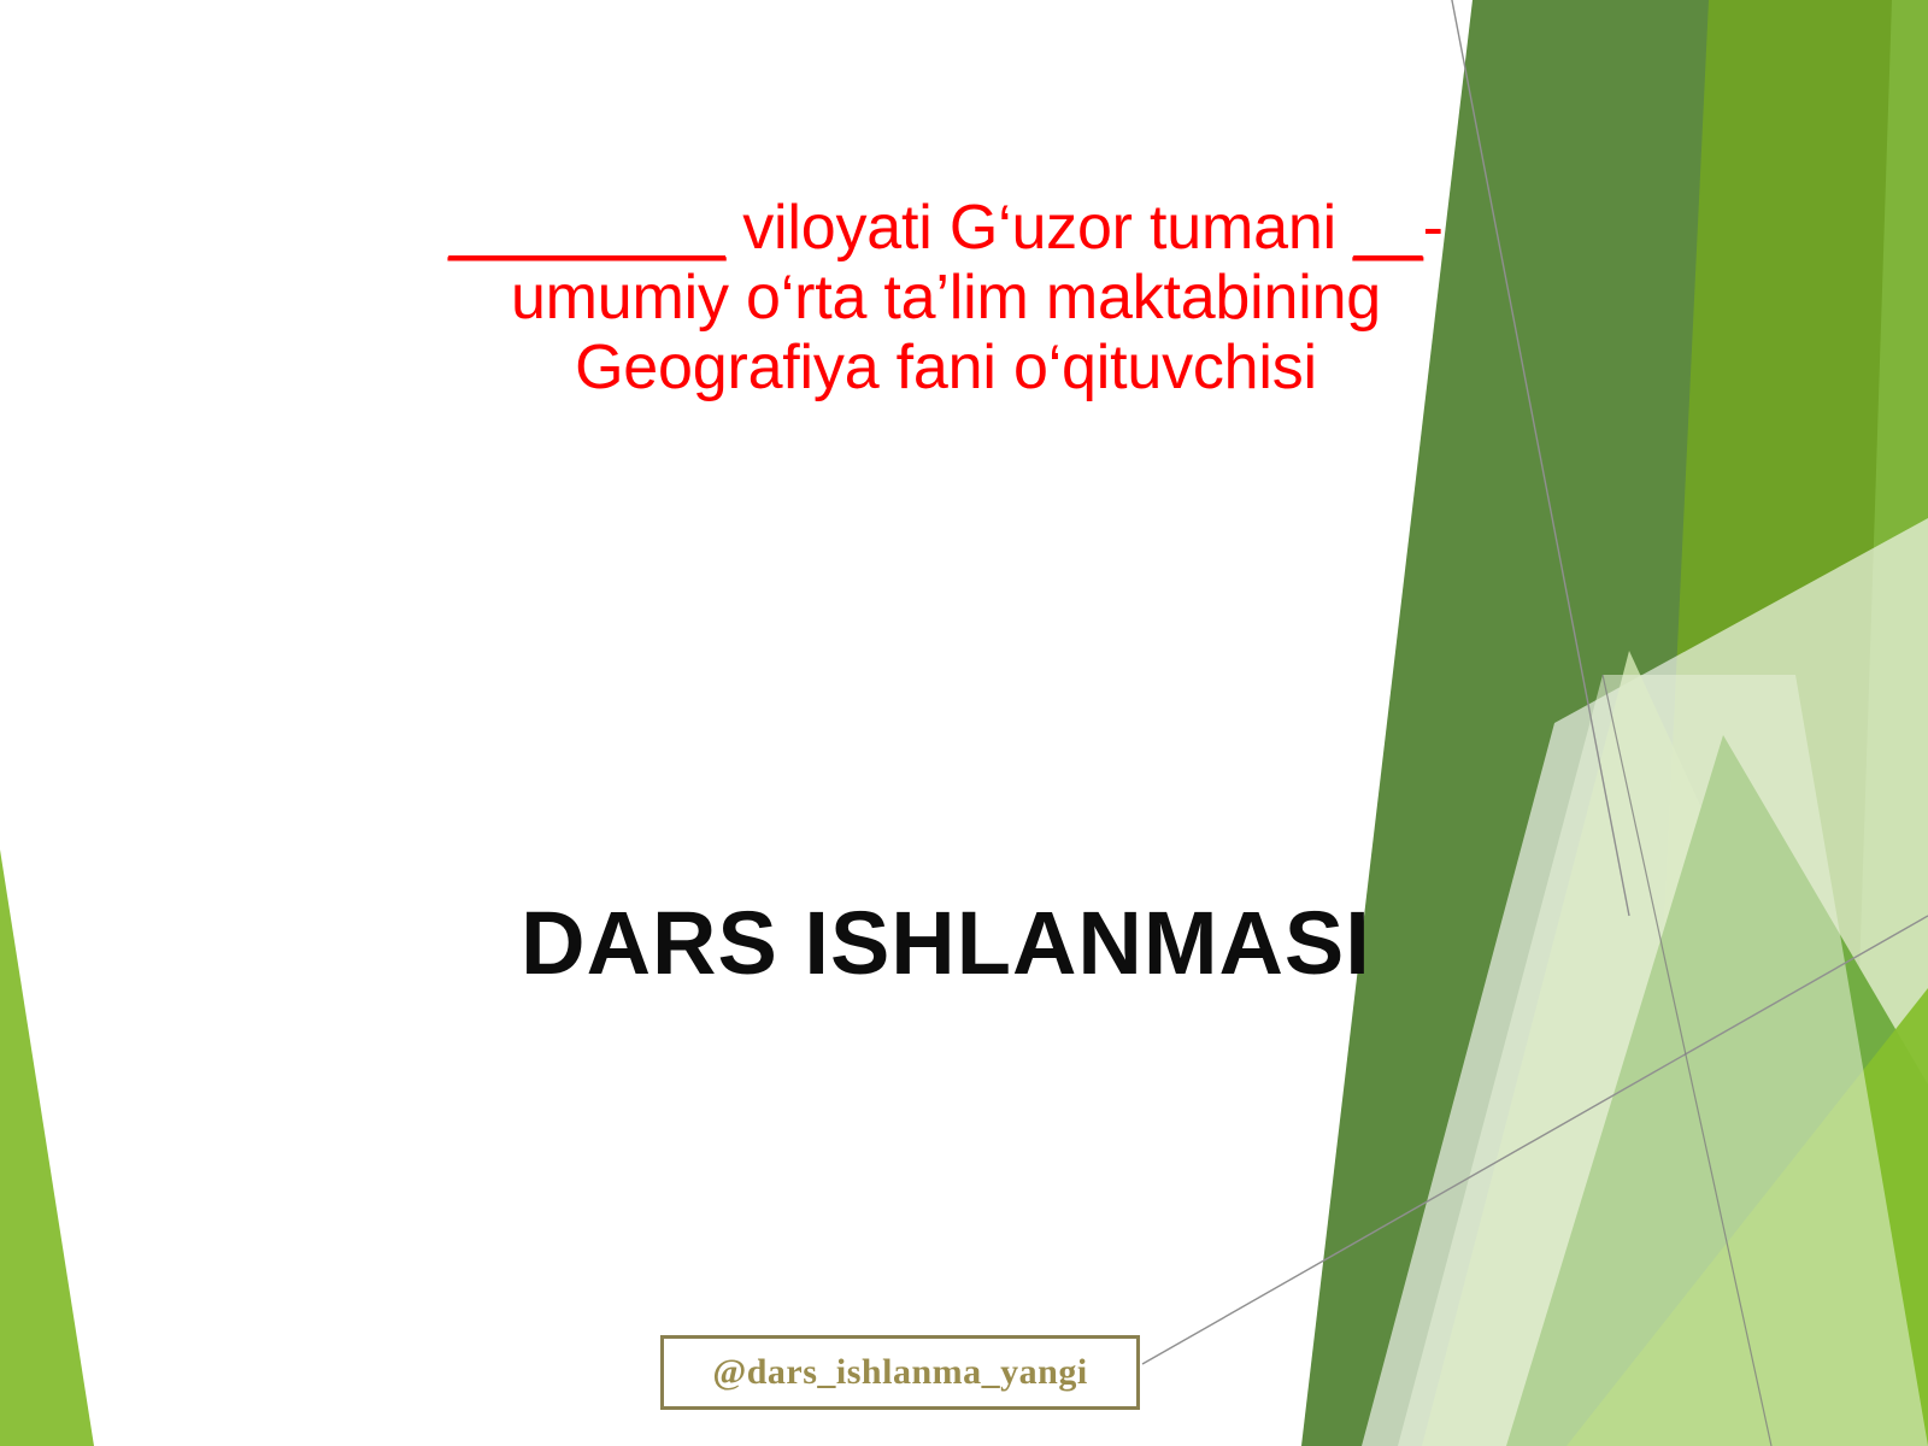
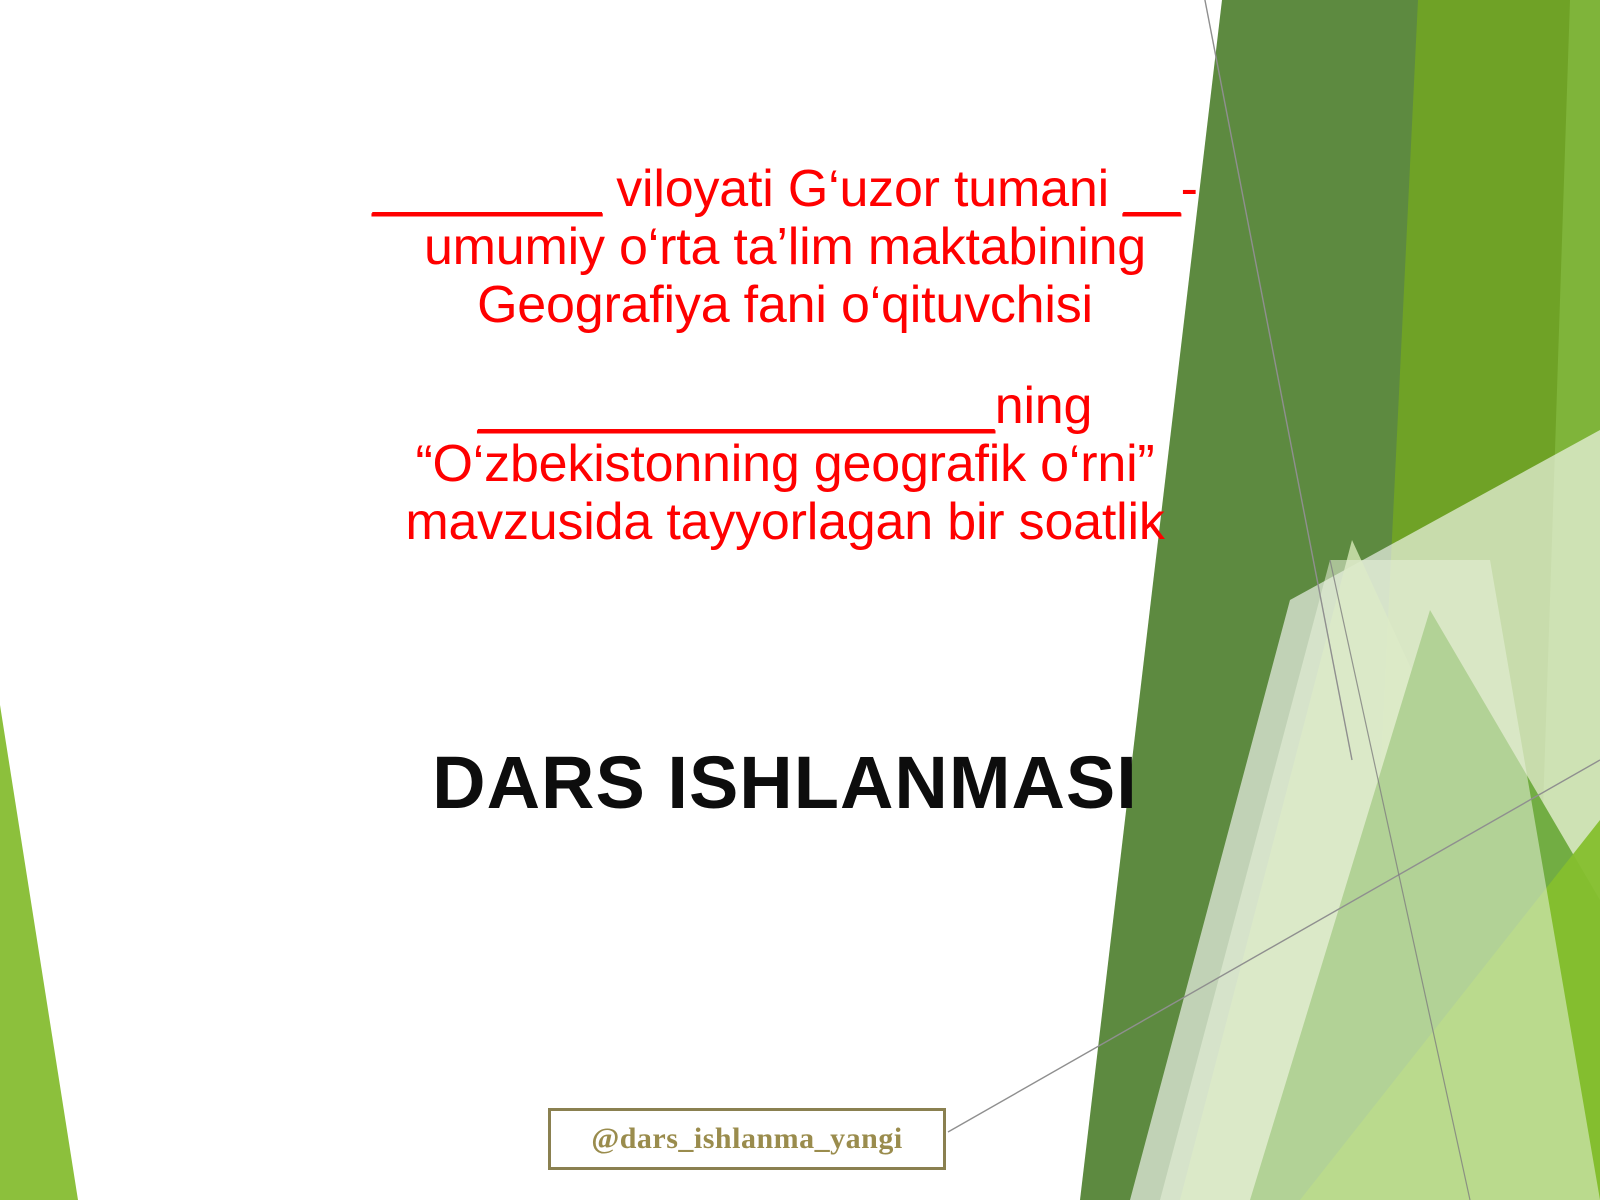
  ________ viloyati G‘uzor tumani __-umumiy o‘rta ta’lim maktabining Geografiya fani o‘qituvchisi
+ __________________ning “O‘zbekistonning geografik o‘rni” mavzusida tayyorlagan bir soatlik
  DARS ISHLANMASI
  @dars_ishlanma_yangi
